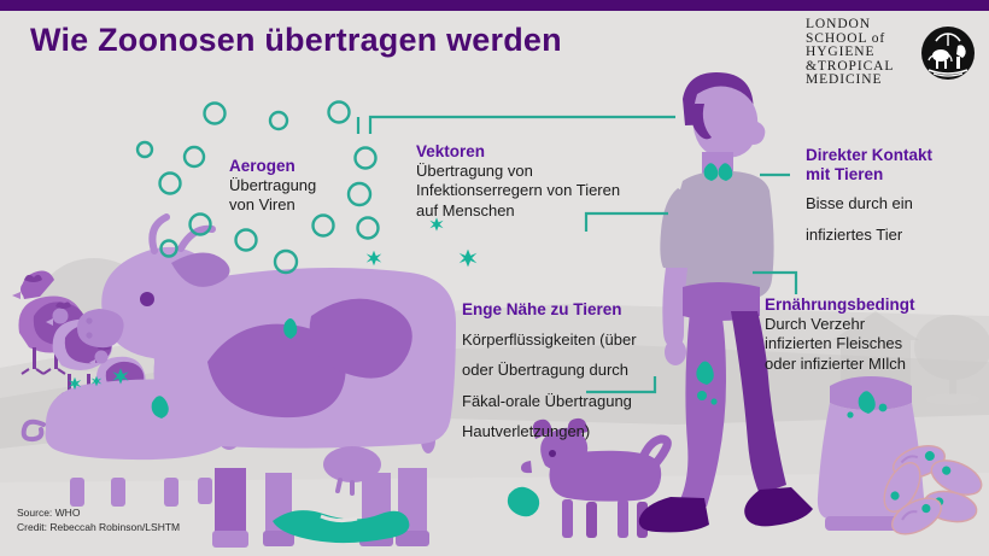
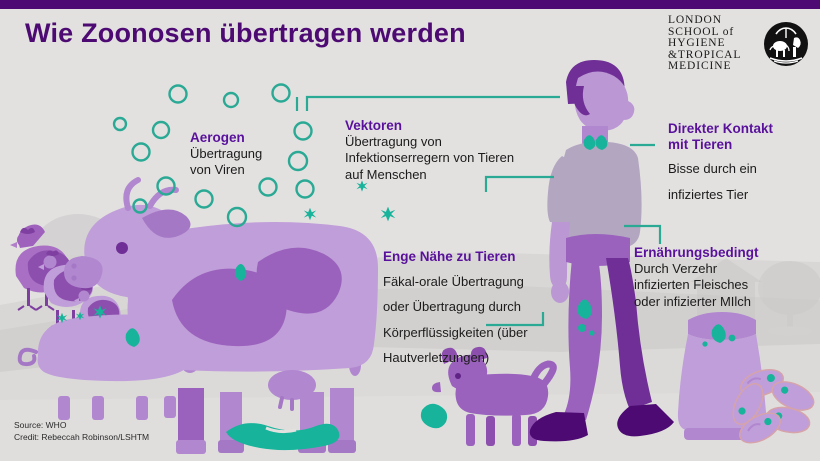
  Wie Zoonosen übertragen werden
  LONDON
  SCHOOL of
  HYGIENE
  &TROPICAL
  MEDICINE
  Aerogen
  Übertragung
  von Viren
  Vektoren
  Übertragung von
  Infektionserregern von Tieren
  auf Menschen
  Direkter Kontakt
  mit Tieren
  Bisse durch ein
  infiziertes Tier
  Enge Nähe zu Tieren
- Körperflüssigkeiten (über
+ Fäkal-orale Übertragung
  oder Übertragung durch
- Fäkal-orale Übertragung
+ Körperflüssigkeiten (über
  Hautverletzungen)
  Ernährungsbedingt
  Durch Verzehr
  infizierten Fleisches
  oder infizierter MIlch
  Source: WHO
  Credit: Rebeccah Robinson/LSHTM
